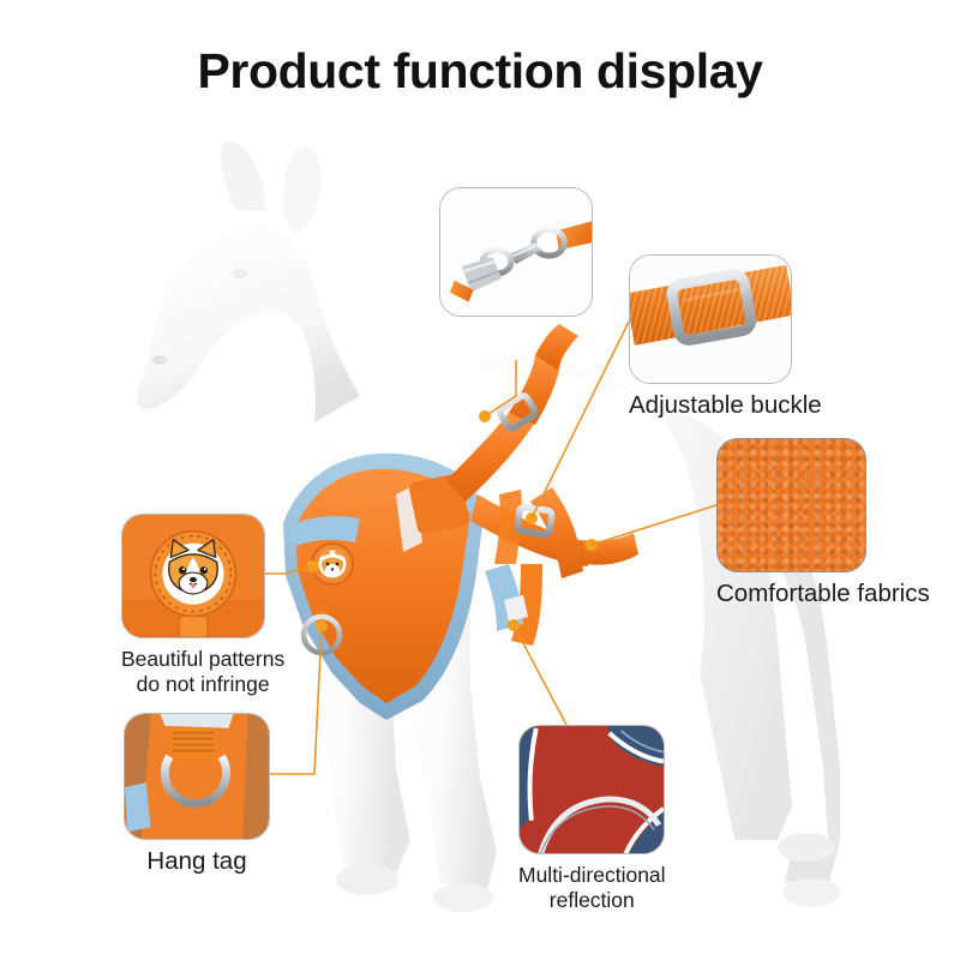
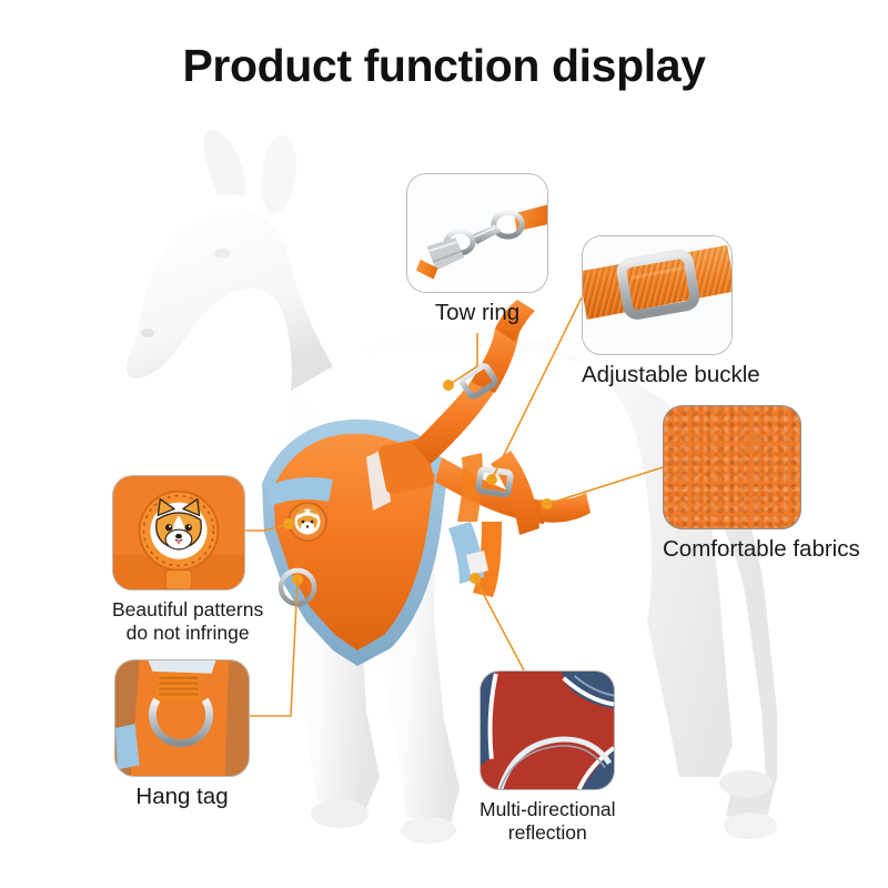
  Product function display
+ Tow ring
  Adjustable buckle
  Comfortable fabrics
  Beautiful patterns
  do not infringe
  Hang tag
  Multi-directional
  reflection
